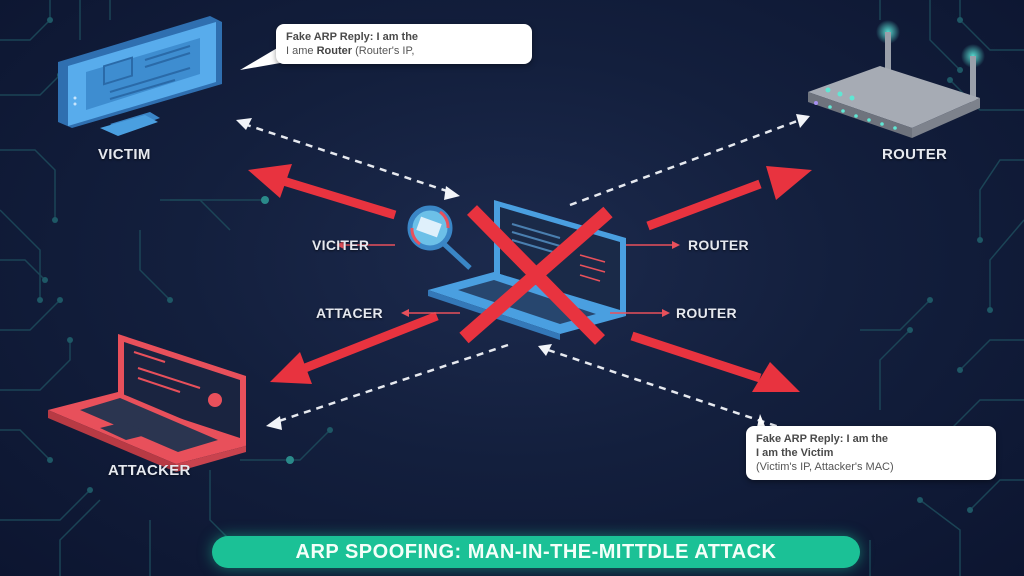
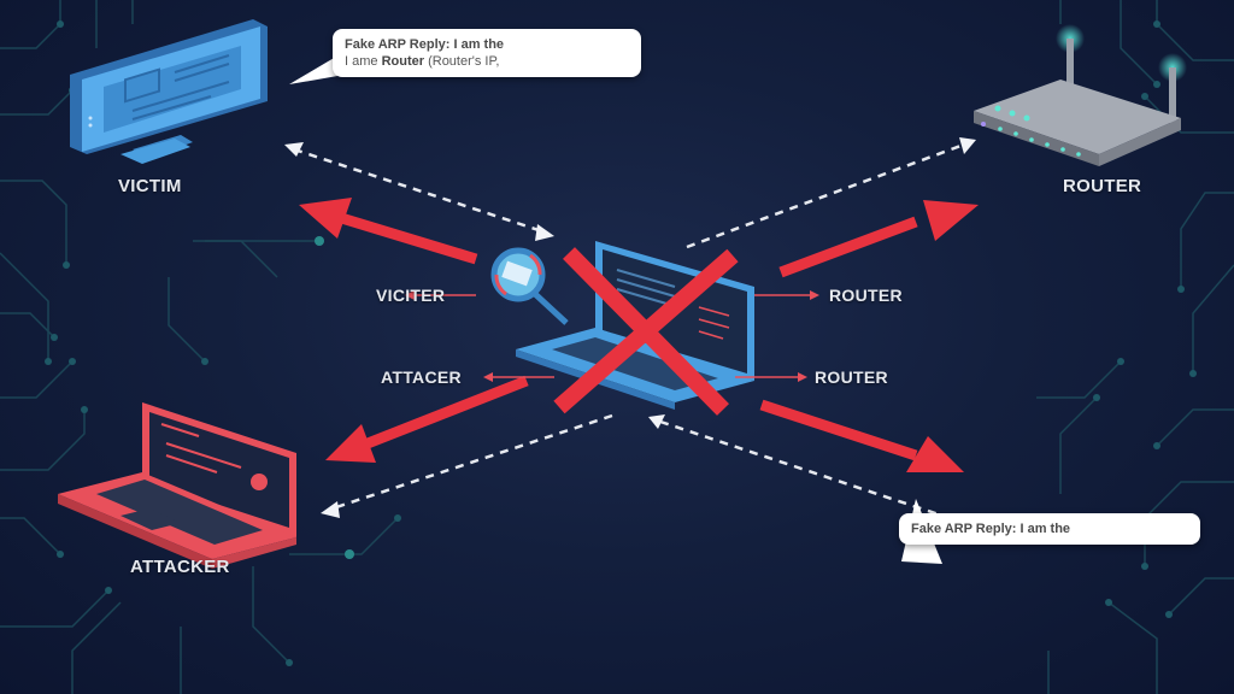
  VICTIM
  ROUTER
  ATTACKER
  VICITER
  ROUTER
  ATTACER
  ROUTER
  Fake ARP Reply: I am the
  I ame Router (Router's IP,
  Fake ARP Reply: I am the
- I am the Victim
- (Victim's IP, Attacker's MAC)
- ARP SPOOFING: MAN-IN-THE-MITTDLE ATTACK
